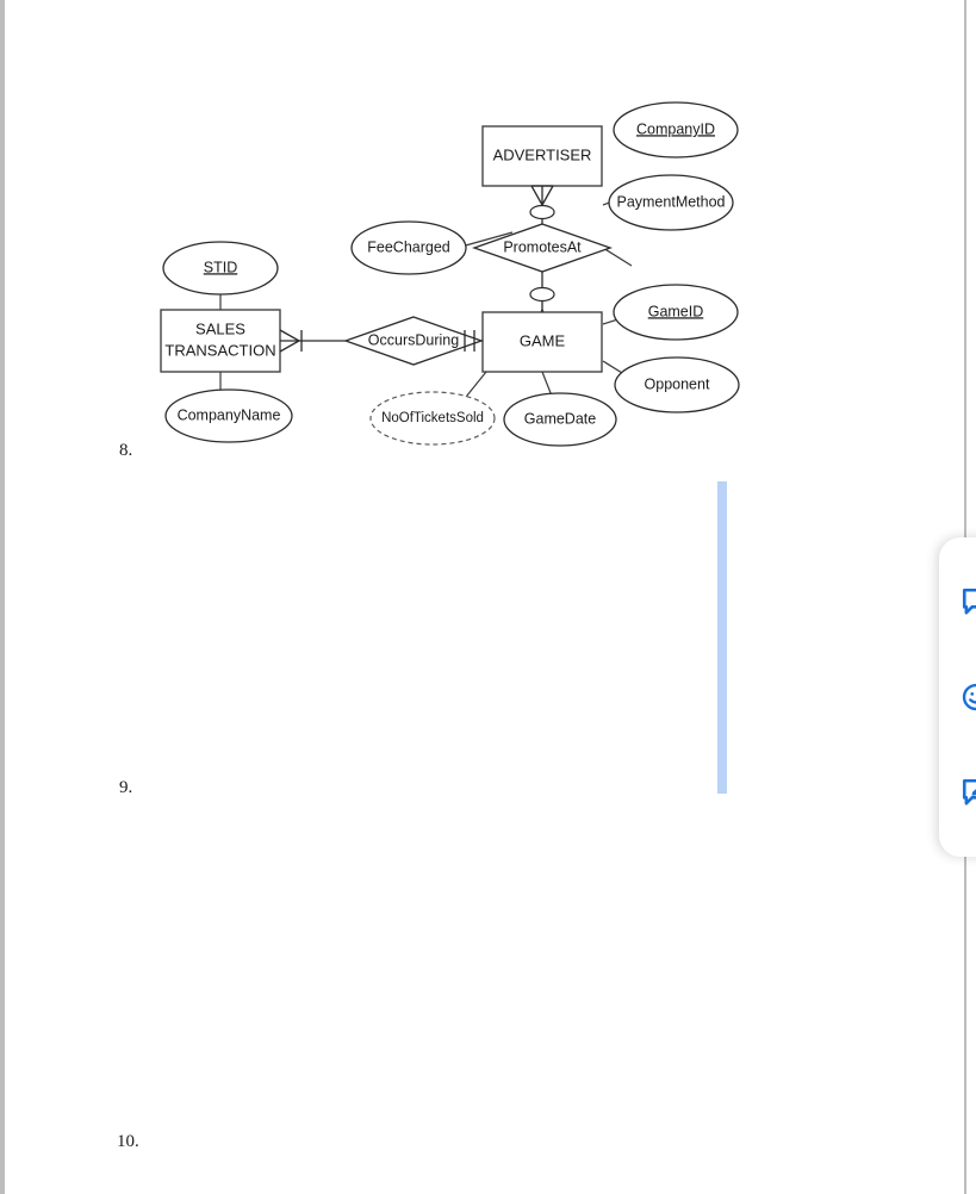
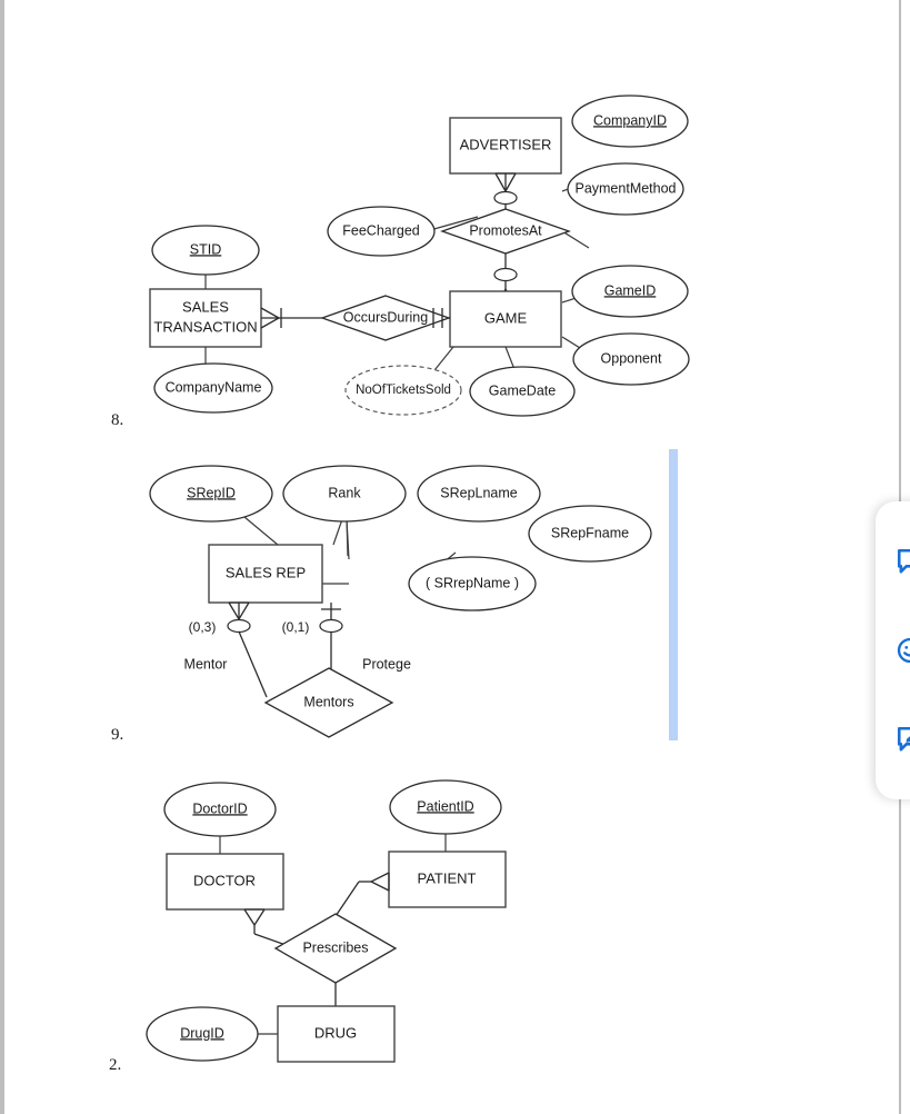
  ADVERTISER
  PromotesAt
  GAME
  SALES
  TRANSACTION
  OccursDuring
  CompanyID
  PaymentMethod
  FeeCharged
  STID
  CompanyName
  NoOfTicketsSold
  GameID
  Opponent
  GameDate
  8.
+ SALES REP
+ Mentors
+ (0,3)
+ (0,1)
+ Mentor
+ Protege
+ SRepID
+ Rank
+ SRepLname
+ SRepFname
+ ( SRrepName )
  9.
+ DOCTOR
+ PATIENT
+ Prescribes
+ DRUG
+ DoctorID
+ PatientID
+ DrugID
- 10.
+ 2.
